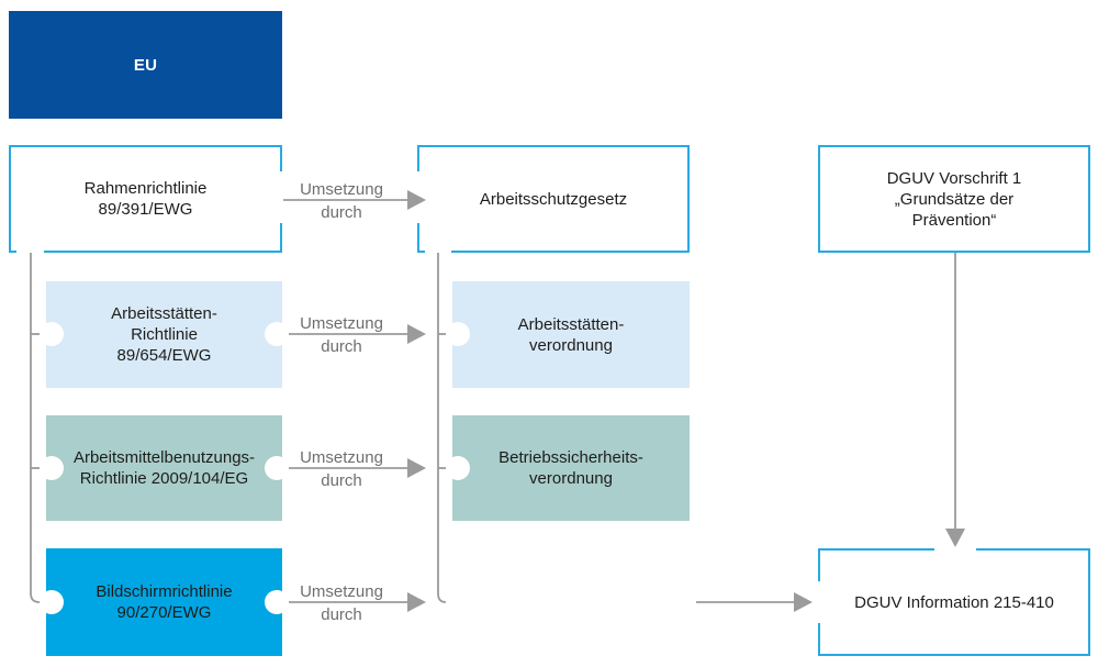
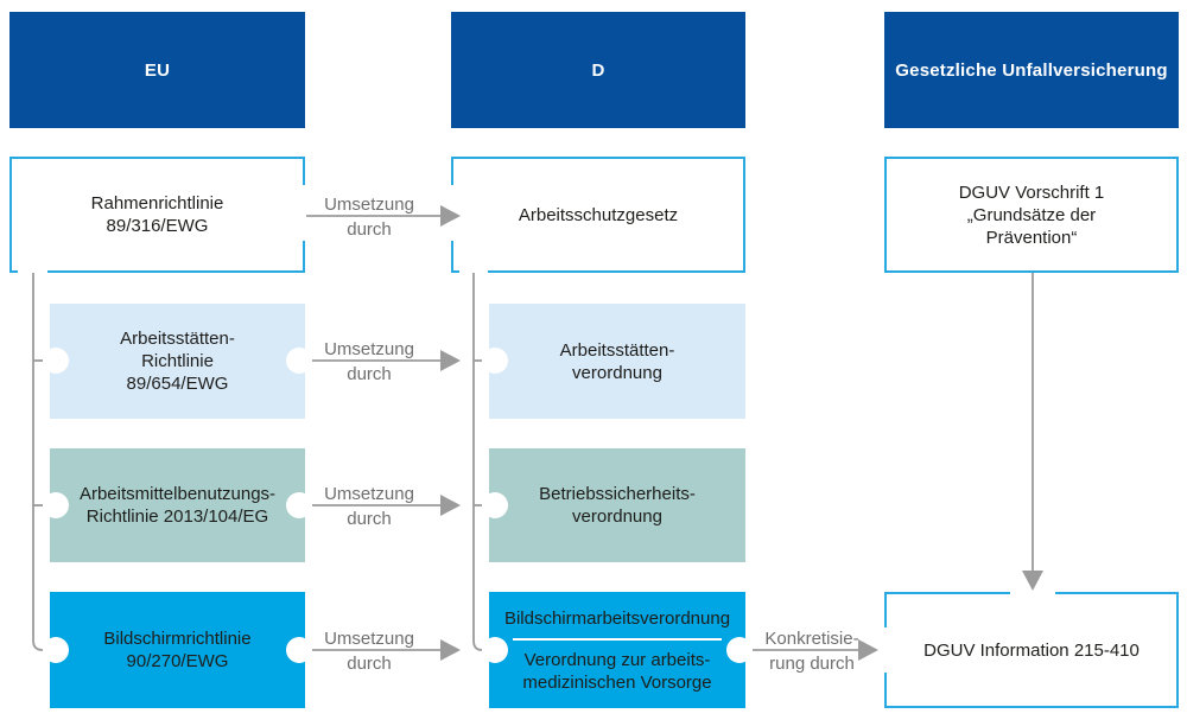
  EU
+ D
+ Gesetzliche Unfallversicherung
  Rahmenrichtlinie
- 89/391/EWG
+ 89/316/EWG
  Arbeitsschutzgesetz
  DGUV Vorschrift 1
  „Grundsätze der
  Prävention“
  Arbeitsstätten-
  Richtlinie
  89/654/EWG
  Arbeitsstätten-
  verordnung
  Arbeitsmittelbenutzungs-
- Richtlinie 2009/104/EG
+ Richtlinie 2013/104/EG
  Betriebssicherheits-
  verordnung
  Bildschirmrichtlinie
  90/270/EWG
+ Bildschirmarbeitsverordnung
+ Verordnung zur arbeits-
+ medizinischen Vorsorge
  DGUV Information 215-410
  Umsetzung
  durch
  Umsetzung
  durch
  Umsetzung
  durch
  Umsetzung
  durch
+ Konkretisie-
+ rung durch
